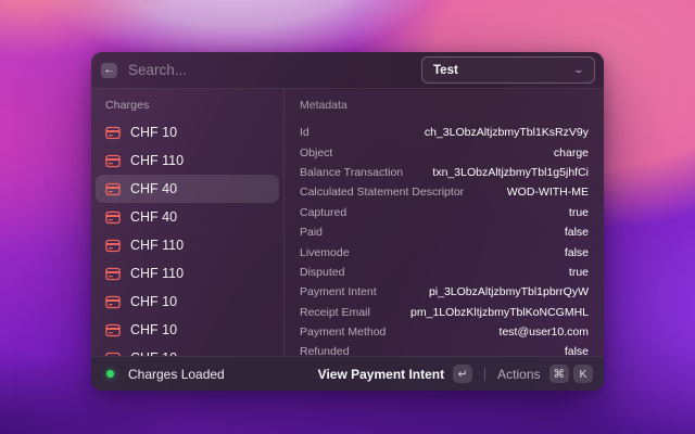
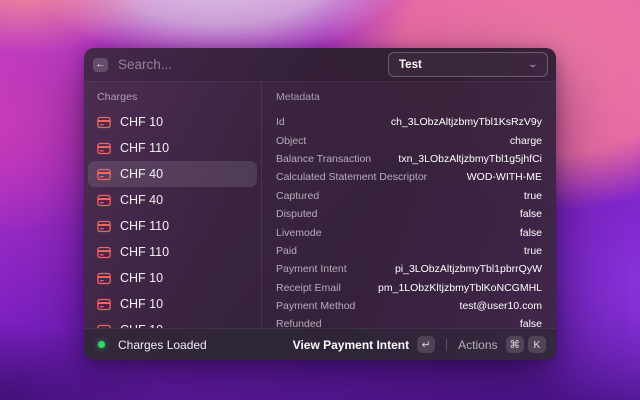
  ←
  Search...
  Test
  ⌄
  Charges
  CHF 10
  CHF 110
  CHF 40
  CHF 40
  CHF 110
  CHF 110
  CHF 10
  CHF 10
  Metadata
  Id
  ch_3LObzAltjzbmyTbl1KsRzV9y
  Object
  charge
  Balance Transaction
  txn_3LObzAltjzbmyTbl1g5jhfCi
  Calculated Statement Descriptor
  WOD-WITH-ME
  Captured
  true
- Paid
+ Disputed
  false
  Livemode
  false
- Disputed
+ Paid
  true
  Payment Intent
  pi_3LObzAltjzbmyTbl1pbrrQyW
  Receipt Email
  pm_1LObzKltjzbmyTblKoNCGMHL
  Payment Method
  test@user10.com
  Refunded
  false
  Charges Loaded
  View Payment Intent
  ↵
  Actions
  ⌘
  K
